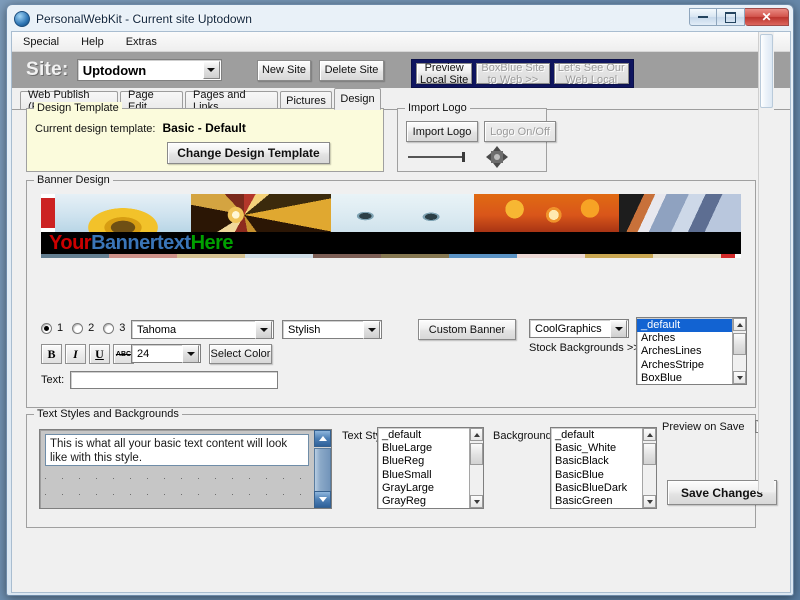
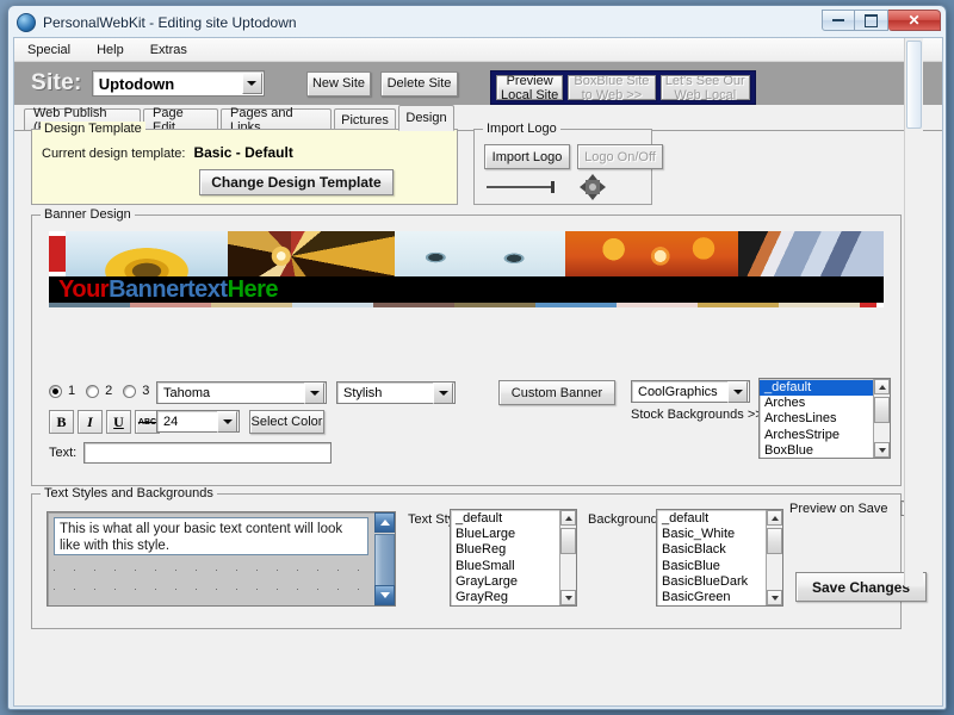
- PersonalWebKit - Current site Uptodown
+ PersonalWebKit - Editing site Uptodown
  ✕
  Special
  Help
  Extras
  Site:
  Uptodown
  New Site
  Delete Site
  Preview Local Site
  BoxBlue Site to Web >>
  Let's See Our Web Local
  Web Publish (
  Page Edit
  Pages and Links
  Pictures
  Design
  Design Template
  Current design template:
  Basic - Default
  Change Design Template
  Import Logo
  Import Logo
  Logo On/Off
  Banner Design
  YourBannertextHere
  1
  2
  3
  Tahoma
  Stylish
  B
  I
  U
  24
  Select Color
  Text:
  Custom Banner
  CoolGraphics
  Stock Backgrounds >
  _default
  Arches
  ArchesLines
  ArchesStripe
  BoxBlue
  Text Styles and Backgrounds
  This is what all your basic text content will look like with this style.
  _default
  BlueLarge
  BlueReg
  BlueSmall
  GrayLarge
  GrayReg
  Background
  _default
  Basic_White
  BasicBlack
  BasicBlue
  BasicBlueDark
  BasicGreen
  Preview on Save
  Save Changes
